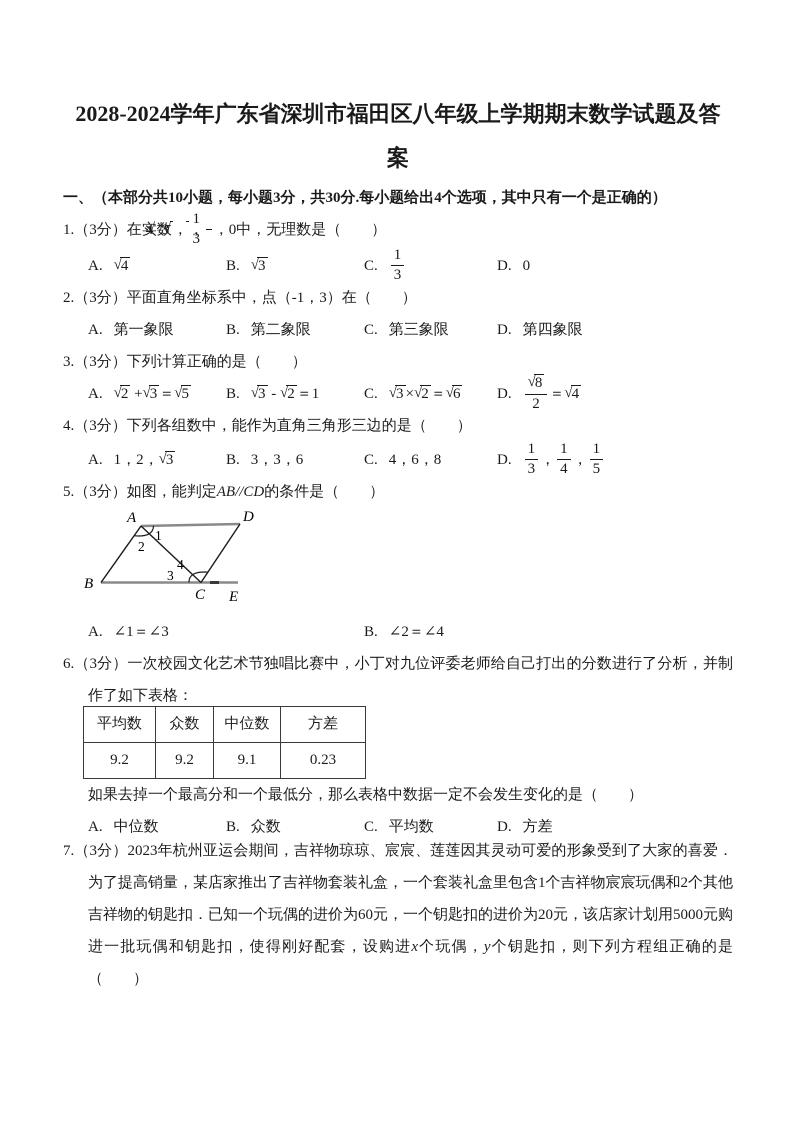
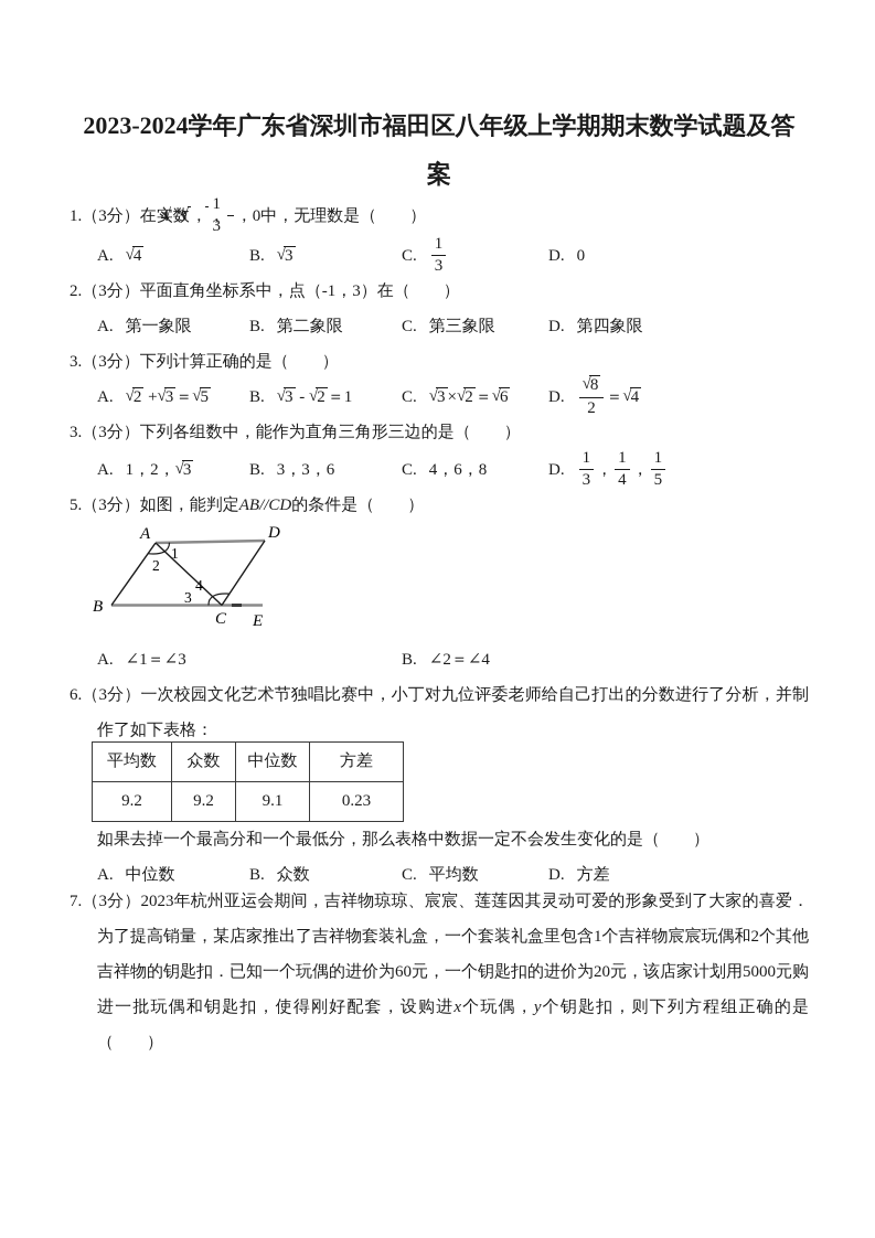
- 2028-2024学年广东省深圳市福田区八年级上学期期末数学试题及答
+ 2023-2024学年广东省深圳市福田区八年级上学期期末数学试题及答
  案
- 一、（本部分共10小题，每小题3分，共30分.每小题给出4个选项，其中只有一个是正确的）
  1.（3分）在实数√ ，√ ，
  1
  3
  ，0中，无理数是（ ）
  A. √4
  B. √3
  C.
  1
  3
  D. 0
  2.（3分）平面直角坐标系中，点（-1，3）在（ ）
  A. 第一象限
  B. 第二象限
  C. 第三象限
  D. 第四象限
  3.（3分）下列计算正确的是（ ）
  A. √2 +√3 ＝√5
  B. √3 - √2 ＝1
  C. √3 ×√2 ＝√6
  D.
  √8
  2
  ＝√4
- 4.（3分）下列各组数中，能作为直角三角形三边的是（ ）
+ 3.（3分）下列各组数中，能作为直角三角形三边的是（ ）
  A. 1，2，√3
  B. 3，3，6
  C. 4，6，8
  D.
  1
  3
  ，
  1
  4
  ，
  1
  5
  5.（3分）如图，能判定AB//CD的条件是（ ）
  A
  D
  B
  C
  E
  1
  2
  3
  4
  A. ∠1＝∠3
  B. ∠2＝∠4
  6.（3分）一次校园文化艺术节独唱比赛中，小丁对九位评委老师给自己打出的分数进行了分析，并制作了如下表格：
  平均数	众数	中位数	方差
  9.2	9.2	9.1	0.23
  如果去掉一个最高分和一个最低分，那么表格中数据一定不会发生变化的是（ ）
  A. 中位数
  B. 众数
  C. 平均数
  D. 方差
  7.（3分）2023年杭州亚运会期间，吉祥物琼琼、宸宸、莲莲因其灵动可爱的形象受到了大家的喜爱．为了提高销量，某店家推出了吉祥物套装礼盒，一个套装礼盒里包含1个吉祥物宸宸玩偶和2个其他吉祥物的钥匙扣．已知一个玩偶的进价为60元，一个钥匙扣的进价为20元，该店家计划用5000元购进一批玩偶和钥匙扣，使得刚好配套，设购进x个玩偶，y个钥匙扣，则下列方程组正确的是（ ）
